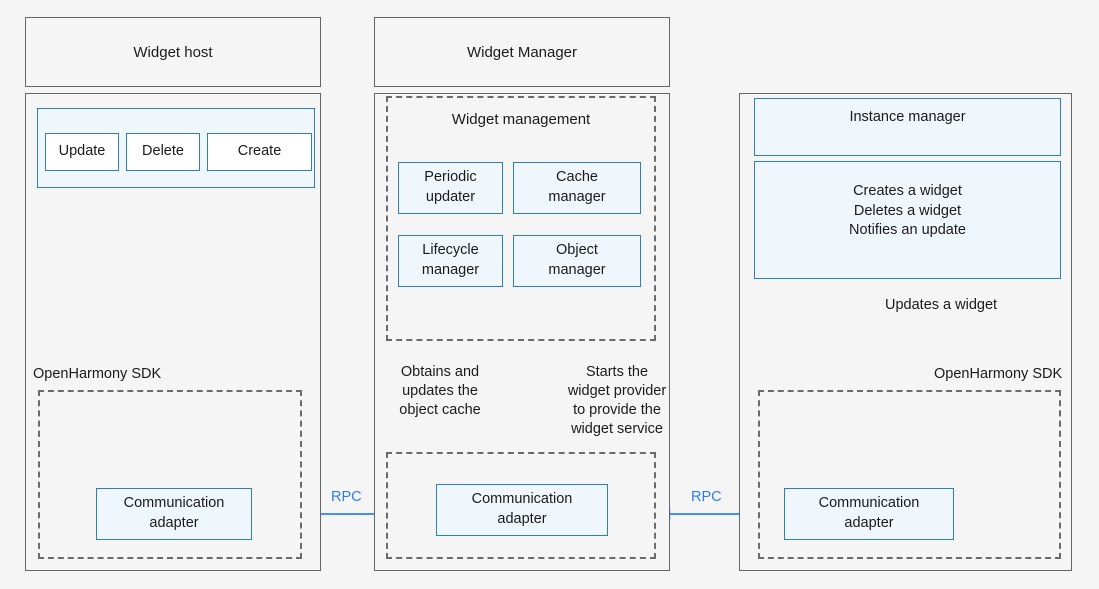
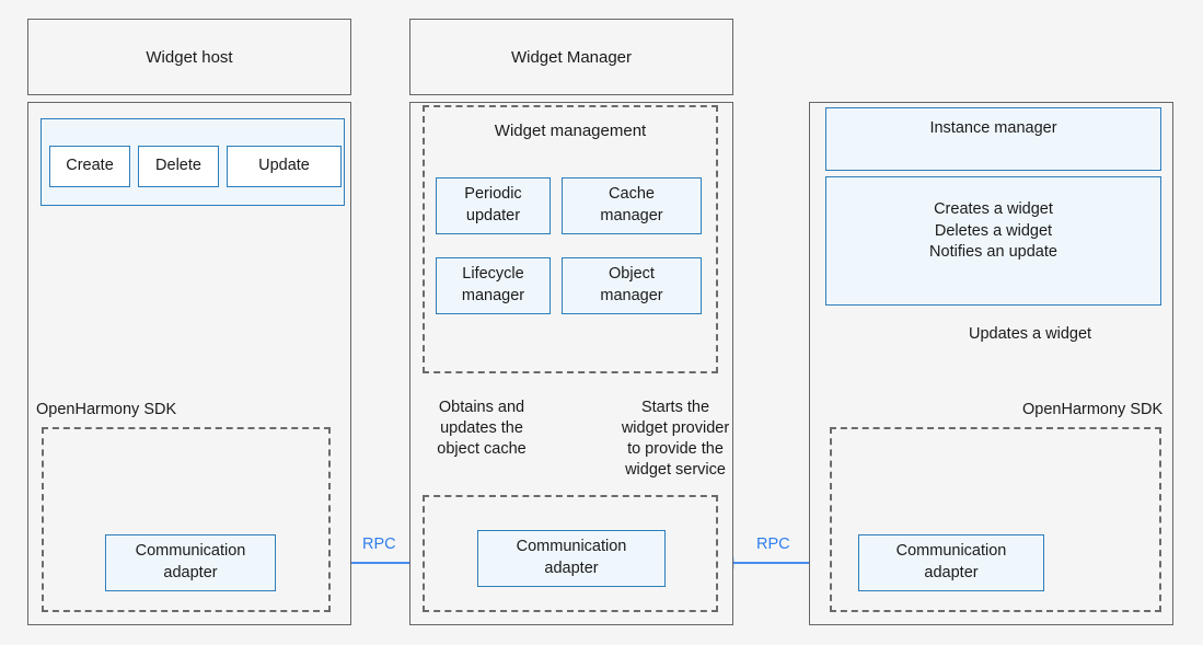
  Widget host
- Update
+ Create
  Delete
- Create
+ Update
  OpenHarmony SDK
  Communication
  adapter
  Widget Manager
  Widget management
  Periodic
  updater
  Cache
  manager
  Lifecycle
  manager
  Object
  manager
  Obtains and
  updates the
  object cache
  Starts the
  widget provider
  to provide the
  widget service
  Communication
  adapter
  Instance manager
  Creates a widget
  Deletes a widget
  Notifies an update
  Updates a widget
  OpenHarmony SDK
  Communication
  adapter
  RPC
  RPC
